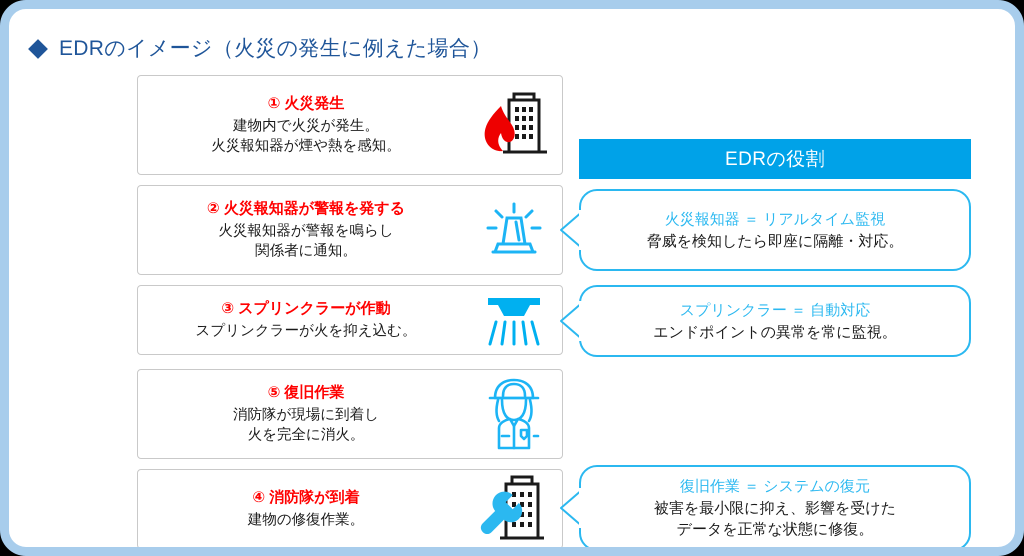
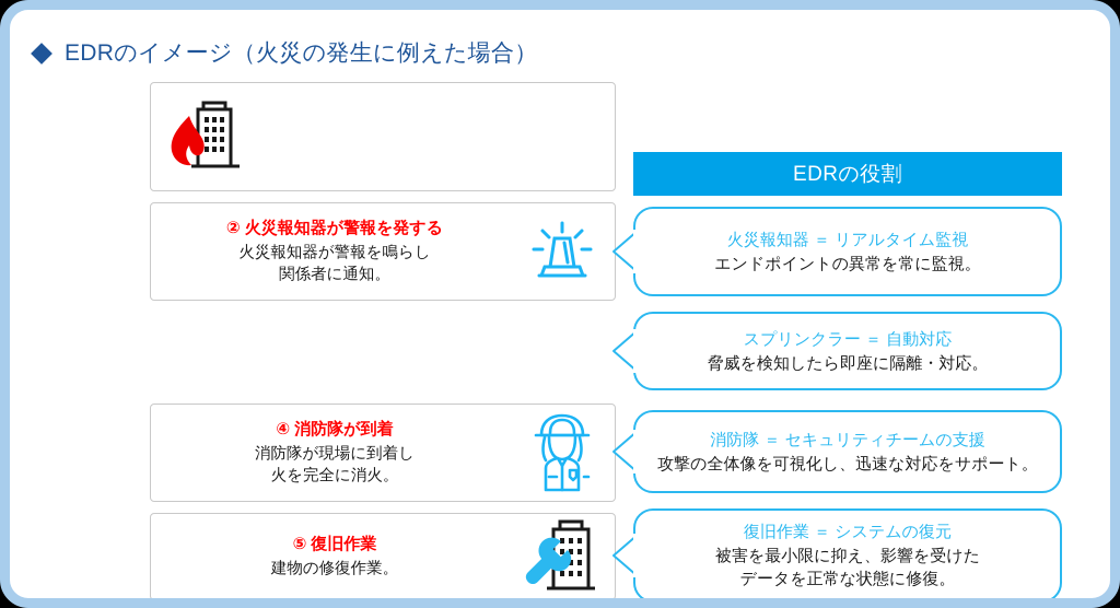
  EDRのイメージ（火災の発生に例えた場合）
- ① 火災発生
- 建物内で火災が発生。
- 火災報知器が煙や熱を感知。
  ② 火災報知器が警報を発する
  火災報知器が警報を鳴らし
  関係者に通知。
- ③ スプリンクラーが作動
- スプリンクラーが火を抑え込む。
- ⑤ 復旧作業
+ ④ 消防隊が到着
  消防隊が現場に到着し
  火を完全に消火。
- ④ 消防隊が到着
+ ⑤ 復旧作業
  建物の修復作業。
  EDRの役割
  火災報知器 ＝ リアルタイム監視
- 脅威を検知したら即座に隔離・対応。
+ エンドポイントの異常を常に監視。
  スプリンクラー ＝ 自動対応
- エンドポイントの異常を常に監視。
+ 脅威を検知したら即座に隔離・対応。
+ 消防隊 ＝ セキュリティチームの支援
+ 攻撃の全体像を可視化し、迅速な対応をサポート。
  復旧作業 ＝ システムの復元
  被害を最小限に抑え、影響を受けた
  データを正常な状態に修復。
